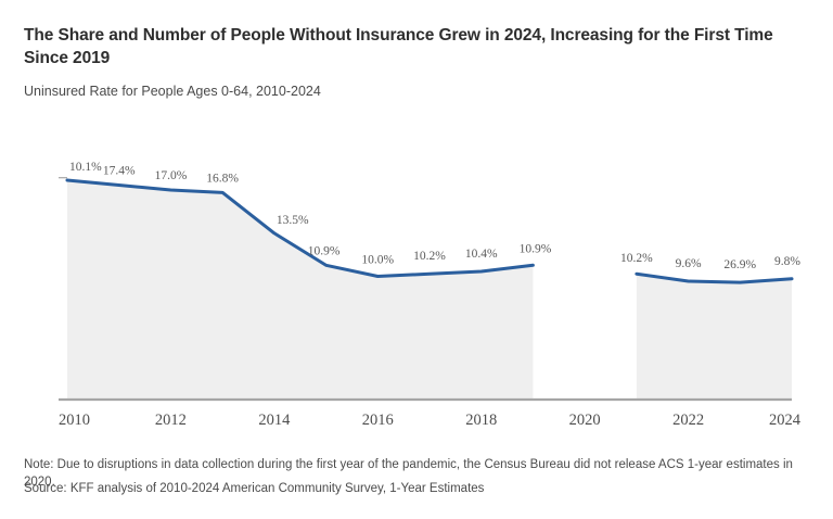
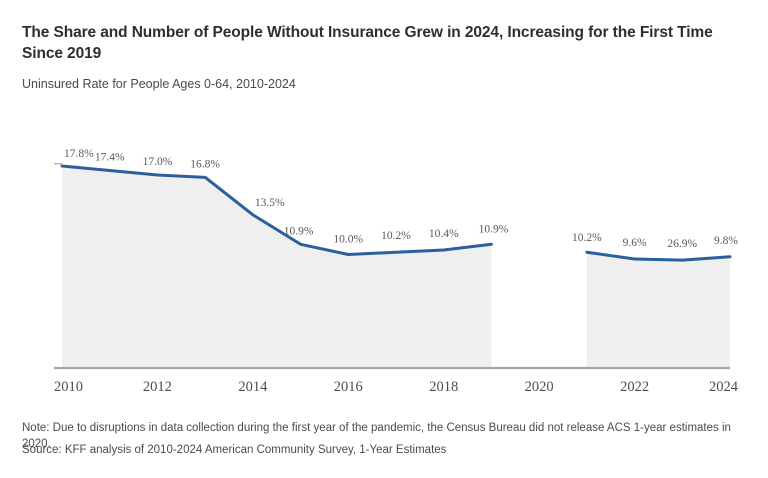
  The Share and Number of People Without Insurance Grew in 2024, Increasing for the First Time Since 2019
  Uninsured Rate for People Ages 0-64, 2010-2024
  2010
  2012
  2014
  2016
  2018
  2020
  2022
  2024
- 10.1%
+ 17.8%
  17.4%
  17.0%
  16.8%
  13.5%
  10.9%
  10.0%
  10.2%
  10.4%
  10.9%
  10.2%
  9.6%
  26.9%
  9.8%
  Note: Due to disruptions in data collection during the first year of the pandemic, the Census Bureau did not release ACS 1-year estimates in 2020.
  Source: KFF analysis of 2010-2024 American Community Survey, 1-Year Estimates
